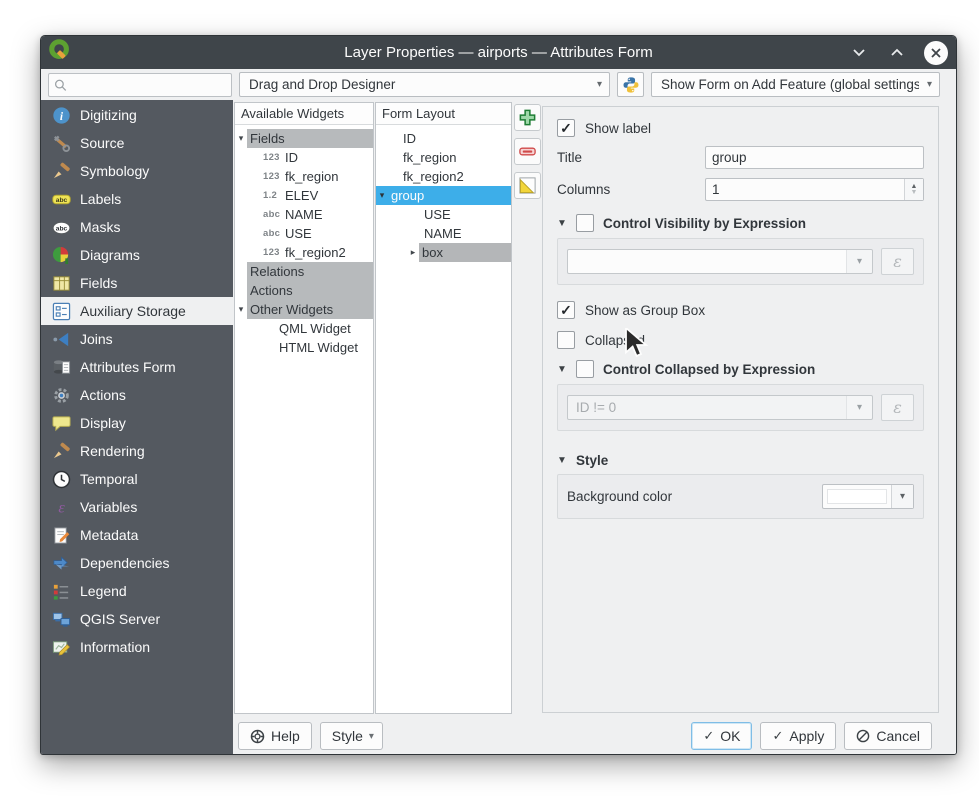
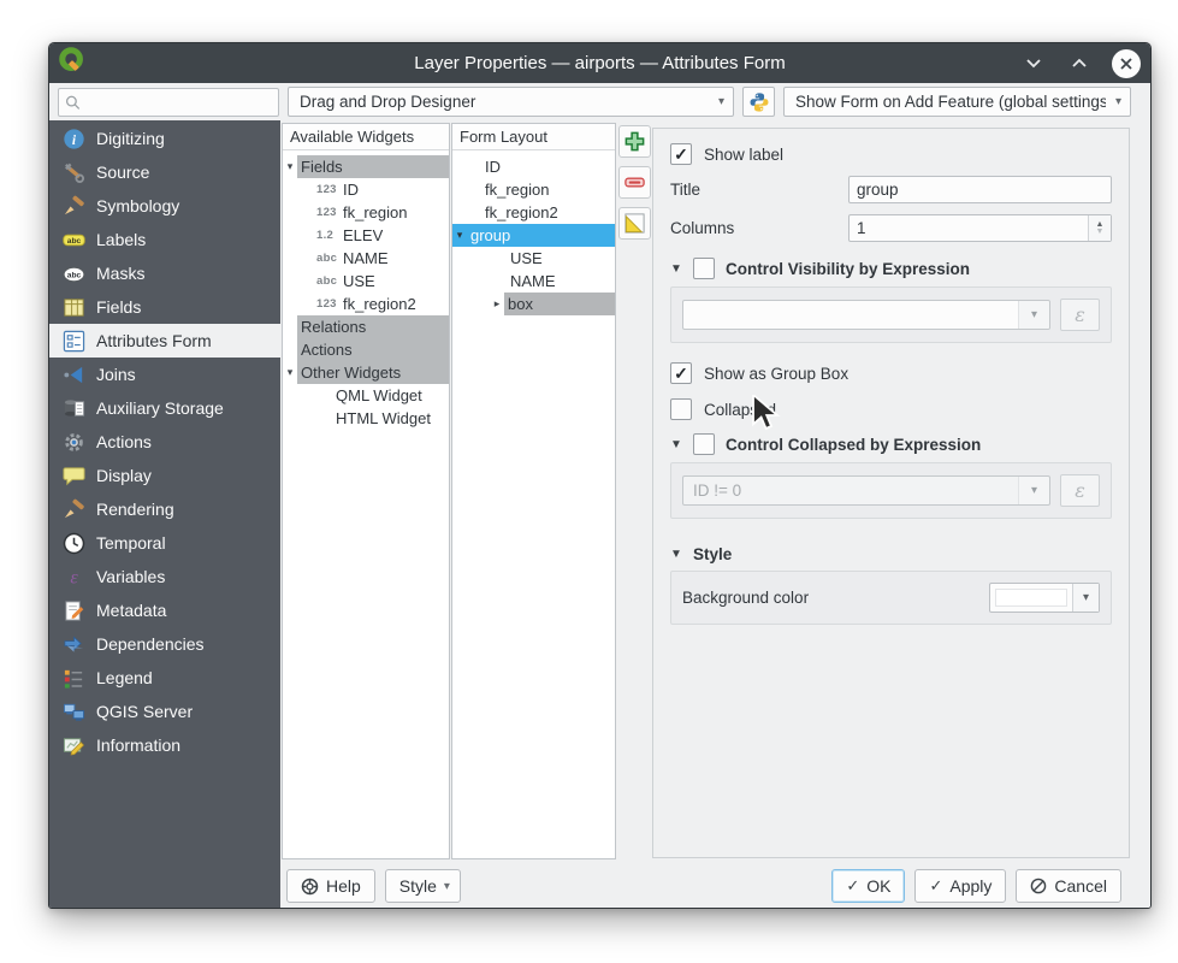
  Layer Properties — airports — Attributes Form
  Drag and Drop Designer
  ▾
  Show Form on Add Feature (global settings
  ▾
  i
  Digitizing
  Source
  Symbology
  Labels
  Masks
- Diagrams
  Fields
- Auxiliary Storage
+ Attributes Form
  Joins
- Attributes Form
+ Auxiliary Storage
  Actions
  Display
  Rendering
  Temporal
  ε
  Variables
  Metadata
  Dependencies
  Legend
  QGIS Server
  Information
  Available Widgets
  ▾
  Fields
  123
  ID
  123
  fk_region
  1.2
  ELEV
  abc
  NAME
  abc
  USE
  123
  fk_region2
  Relations
  Actions
  ▾
  Other Widgets
  QML Widget
  HTML Widget
  Form Layout
  ID
  fk_region
  fk_region2
  ▾
  group
  USE
  NAME
  ▸
  box
  ✓
  Show label
  Title
  group
  Columns
  1
  ▼
  Control Visibility by Expression
  ▾
  ε
  ✓
  Show as Group Box
  ▼
  Control Collapsed by Expression
  ID != 0
  ▾
  ε
  ▼
  Style
  Background color
  ▾
  Help
  Style
  ▾
  ✓
  OK
  ✓
  Apply
  Cancel
